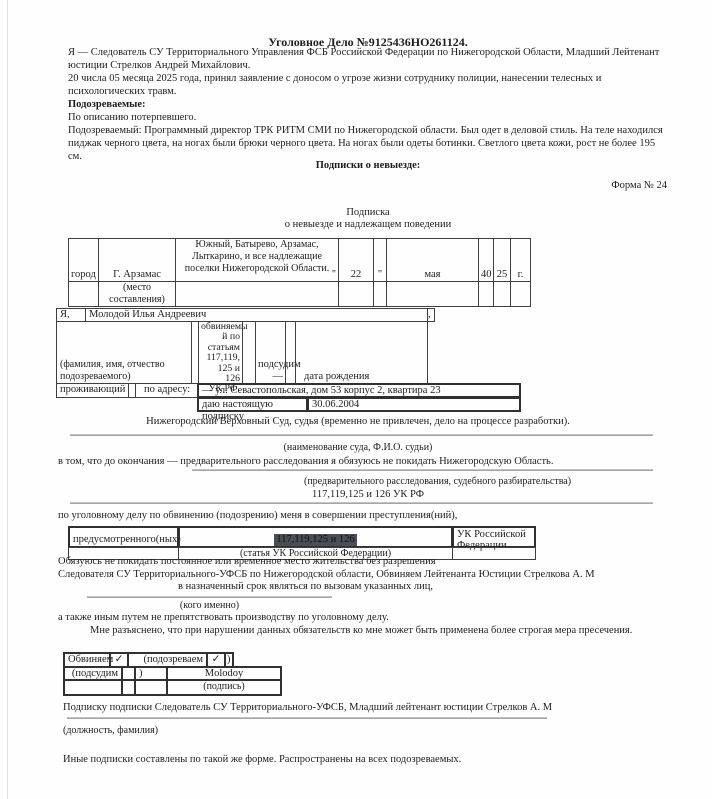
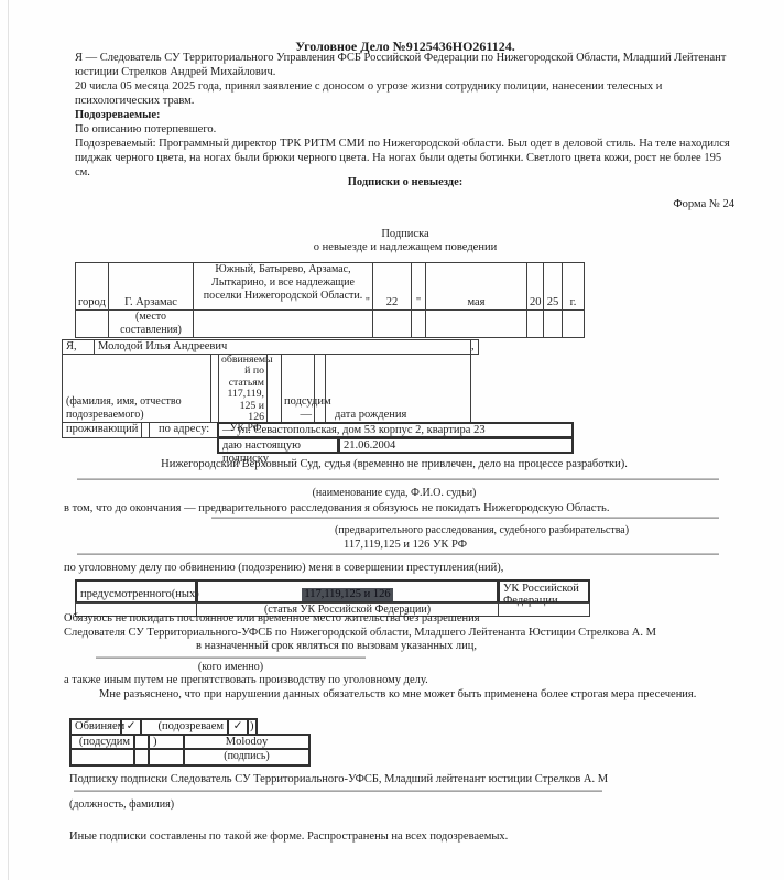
  Уголовное Дело №9125436НО261124.
  Я — Следователь СУ Территориального Управления ФСБ Российской Федерации по Нижегородской Области, Младший Лейтенант юстиции Стрелков Андрей Михайлович.
  20 числа 05 месяца 2025 года, принял заявление с доносом о угрозе жизни сотруднику полиции, нанесении телесных и психологических травм.
  Подозреваемые:
  По описанию потерпевшего.
  Подозреваемый: Программный директор ТРК РИТМ СМИ по Нижегородской области. Был одет в деловой стиль. На теле находился пиджак черного цвета, на ногах были брюки черного цвета. На ногах были одеты ботинки. Светлого цвета кожи, рост не более 195 см.
  Подписки о невыезде:
  Форма № 24
  Подписка
  о невыезде и надлежащем поведении
- город	Г. Арзамас	Южный, Батырево, Арзамас, Лыткарино, и все надлежащие поселки Нижегородской Области. "	22	"	мая	40	25	г.
+ город	Г. Арзамас	Южный, Батырево, Арзамас, Лыткарино, и все надлежащие поселки Нижегородской Области. "	22	"	мая	20	25	г.
  	(место составления)
  Я,
  Молодой Илья Андреевич
  ,
  (фамилия, имя, отчество подозреваемого)
  обвиняемы
  й по
  статьям
  117,119,
  125 и 126
  УК РФ.
  —
  дата рождения
  проживающий
  по адресу:
  — ул. Севастопольская, дом 53 корпус 2, квартира 23
  даю настоящую подписку
- 30.06.2004
+ 21.06.2004
  Нижегородский Верховный Суд, судья (временно не привлечен, дело на процессе разработки).
  (наименование суда, Ф.И.О. судьи)
  в том, что до окончания — предварительного расследования я обязуюсь не покидать Нижегородскую Область.
  (предварительного расследования, судебного разбирательства)
  117,119,125 и 126 УК РФ
  по уголовному делу по обвинению (подозрению) меня в совершении преступления(ний),
  предусмотренного(ных)
  117,119,125 и 126
  УК Российской Федерации
  (статья УК Российской Федерации)
  Обязуюсь не покидать постоянное или временное место жительства без разрешения
- Следователя СУ Территориального-УФСБ по Нижегородской области, Обвиняем Лейтенанта Юстиции Стрелкова А. М
+ Следователя СУ Территориального-УФСБ по Нижегородской области, Младшего Лейтенанта Юстиции Стрелкова А. М
  в назначенный срок являться по вызовам указанных лиц,
  (кого именно)
  а также иным путем не препятствовать производству по уголовному делу.
  Мне разъяснено, что при нарушении данных обязательств ко мне может быть применена более строгая мера пресечения.
  Обвиняем
  ✓
  (подозреваем
  ✓
  )
  (подсудим
  )
  Molodoy
  (подпись)
  Подписку подписки Следователь СУ Территориального-УФСБ, Младший лейтенант юстиции Стрелков А. М
  (должность, фамилия)
  Иные подписки составлены по такой же форме. Распространены на всех подозреваемых.
